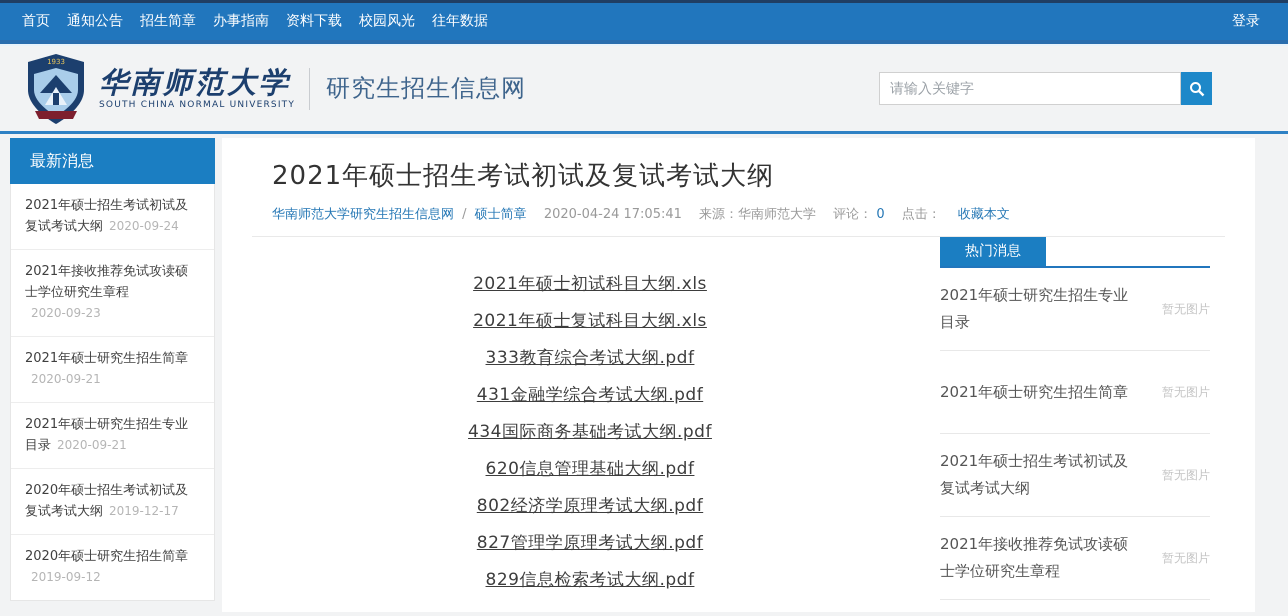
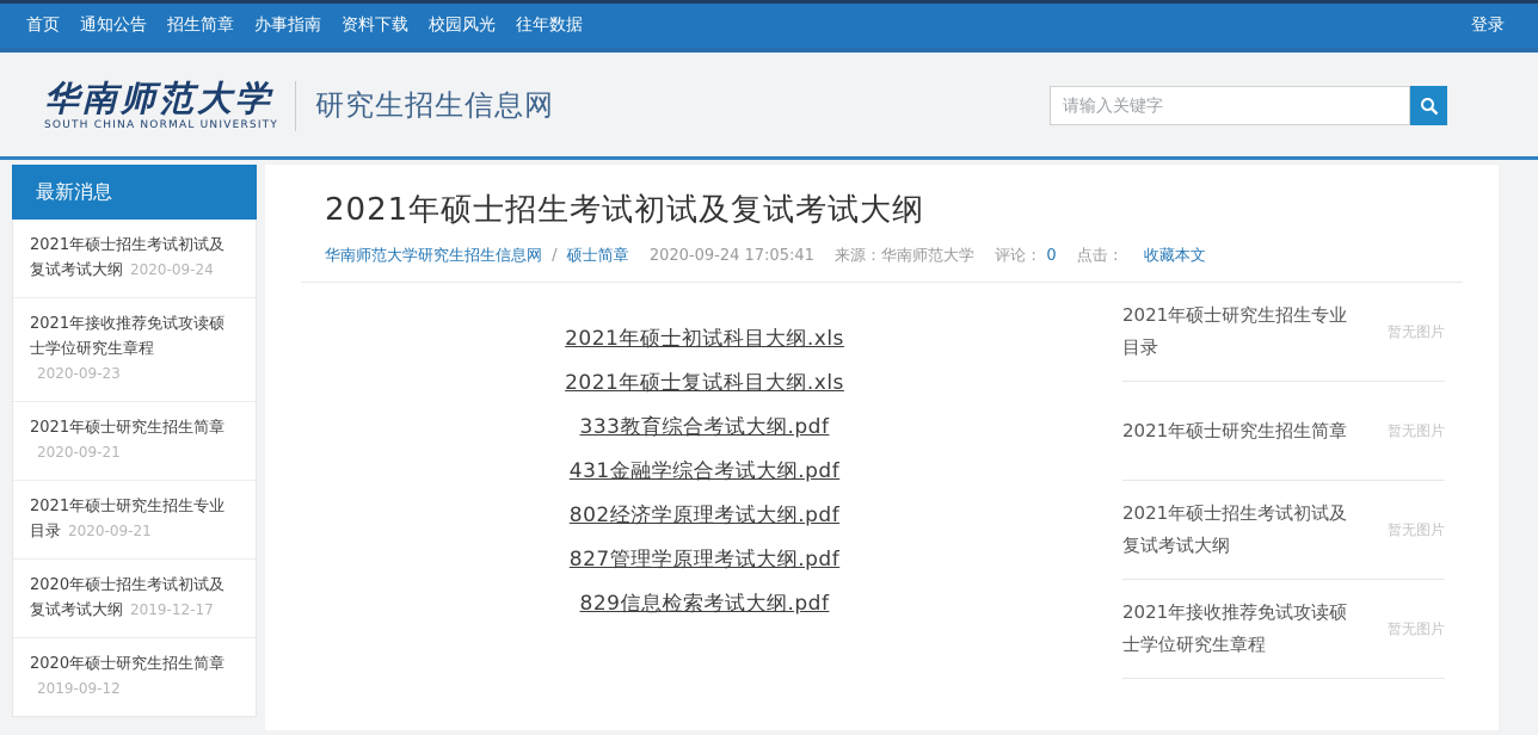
  首页
  通知公告
  招生简章
  办事指南
  资料下载
  校园风光
  往年数据
  登录
- 1933
  华南师范大学
  SOUTH CHINA NORMAL UNIVERSITY
  研究生招生信息网
  请输入关键字
  最新消息
  2021年硕士招生考试初试及复试考试大纲 2020-09-24
  2021年接收推荐免试攻读硕士学位研究生章程2020-09-23
  2021年硕士研究生招生简章2020-09-21
  2021年硕士研究生招生专业目录 2020-09-21
  2020年硕士招生考试初试及复试考试大纲 2019-12-17
  2020年硕士研究生招生简章2019-09-12
  2021年硕士招生考试初试及复试考试大纲
- 华南师范大学研究生招生信息网 / 硕士简章 2020-04-24 17:05:41 来源：华南师范大学 评论： 0 点击： 收藏本文
+ 华南师范大学研究生招生信息网 / 硕士简章 2020-09-24 17:05:41 来源：华南师范大学 评论： 0 点击： 收藏本文
  2021年硕士初试科目大纲.xls
  2021年硕士复试科目大纲.xls
  333教育综合考试大纲.pdf
  431金融学综合考试大纲.pdf
- 434国际商务基础考试大纲.pdf
- 620信息管理基础大纲.pdf
  802经济学原理考试大纲.pdf
  827管理学原理考试大纲.pdf
  829信息检索考试大纲.pdf
- 热门消息
  2021年硕士研究生招生专业目录
  暂无图片
  2021年硕士研究生招生简章
  暂无图片
  2021年硕士招生考试初试及复试考试大纲
  暂无图片
  2021年接收推荐免试攻读硕士学位研究生章程
  暂无图片
